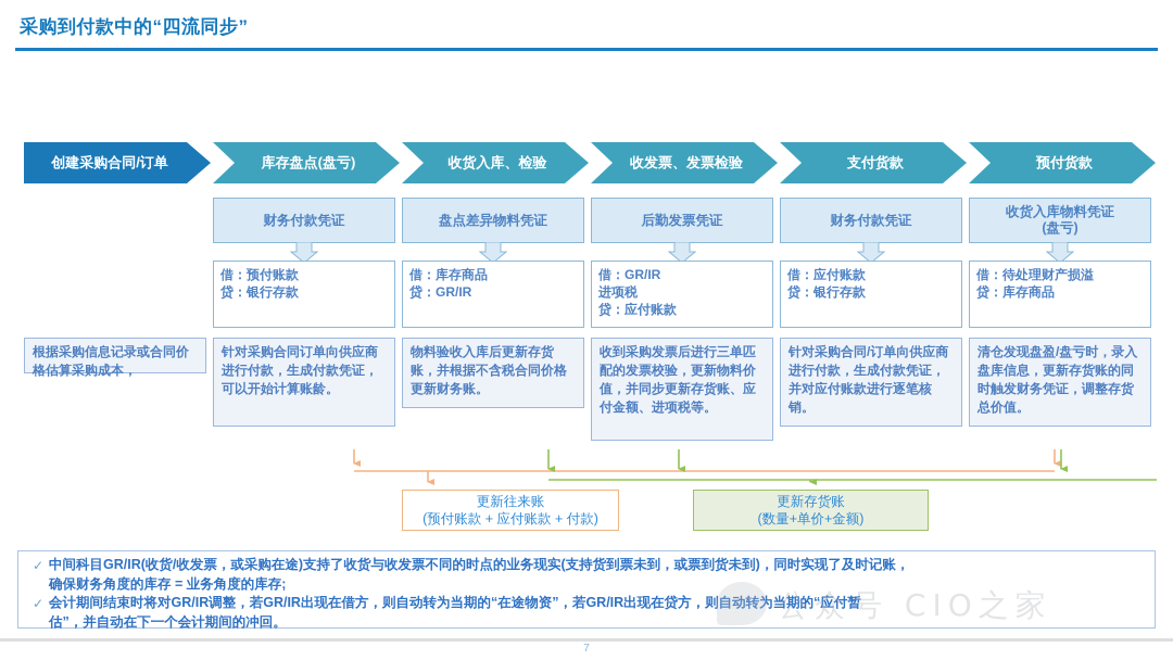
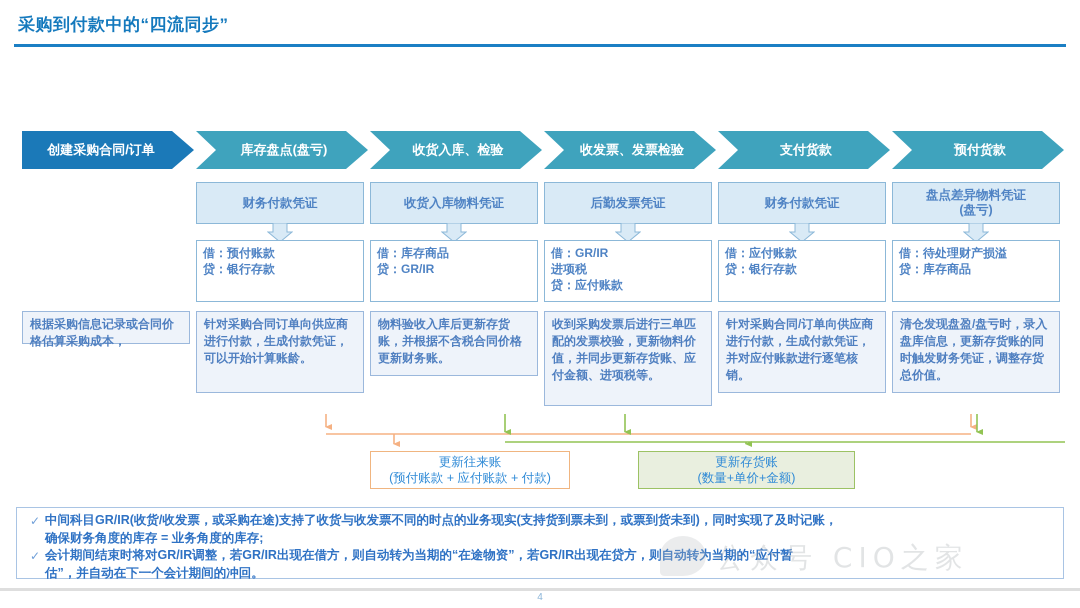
  采购到付款中的“四流同步”
  创建采购合同/订单
  库存盘点(盘亏)
  收货入库、检验
  收发票、发票检验
  支付货款
  预付货款
  财务付款凭证
- 盘点差异物料凭证
+ 收货入库物料凭证
  后勤发票凭证
  财务付款凭证
- 收货入库物料凭证
+ 盘点差异物料凭证
  (盘亏)
  借：预付账款
  贷：银行存款
  借：库存商品
  贷：GR/IR
  借：GR/IR
  进项税
  贷：应付账款
  借：应付账款
  贷：银行存款
  借：待处理财产损溢
  贷：库存商品
  根据采购信息记录或合同价格估算采购成本，
  针对采购合同订单向供应商进行付款，生成付款凭证，可以开始计算账龄。
  物料验收入库后更新存货账，并根据不含税合同价格更新财务账。
  收到采购发票后进行三单匹配的发票校验，更新物料价值，并同步更新存货账、应付金额、进项税等。
  针对采购合同/订单向供应商进行付款，生成付款凭证，并对应付账款进行逐笔核销。
  清仓发现盘盈/盘亏时，录入盘库信息，更新存货账的同时触发财务凭证，调整存货总价值。
  更新往来账
  (预付账款 + 应付账款 + 付款)
  更新存货账
  (数量+单价+金额)
  ✓
  中间科目GR/IR(收货/收发票，或采购在途)支持了收货与收发票不同的时点的业务现实(支持货到票未到，或票到货未到)，同时实现了及时记账，
  确保财务角度的库存 = 业务角度的库存;
  ✓
  会计期间结束时将对GR/IR调整，若GR/IR出现在借方，则自动转为当期的“在途物资”，若GR/IR出现在贷方，则自动转为当期的“应付暂
  估”，并自动在下一个会计期间的冲回。
  公众号 CIO之家
- 7
+ 4
